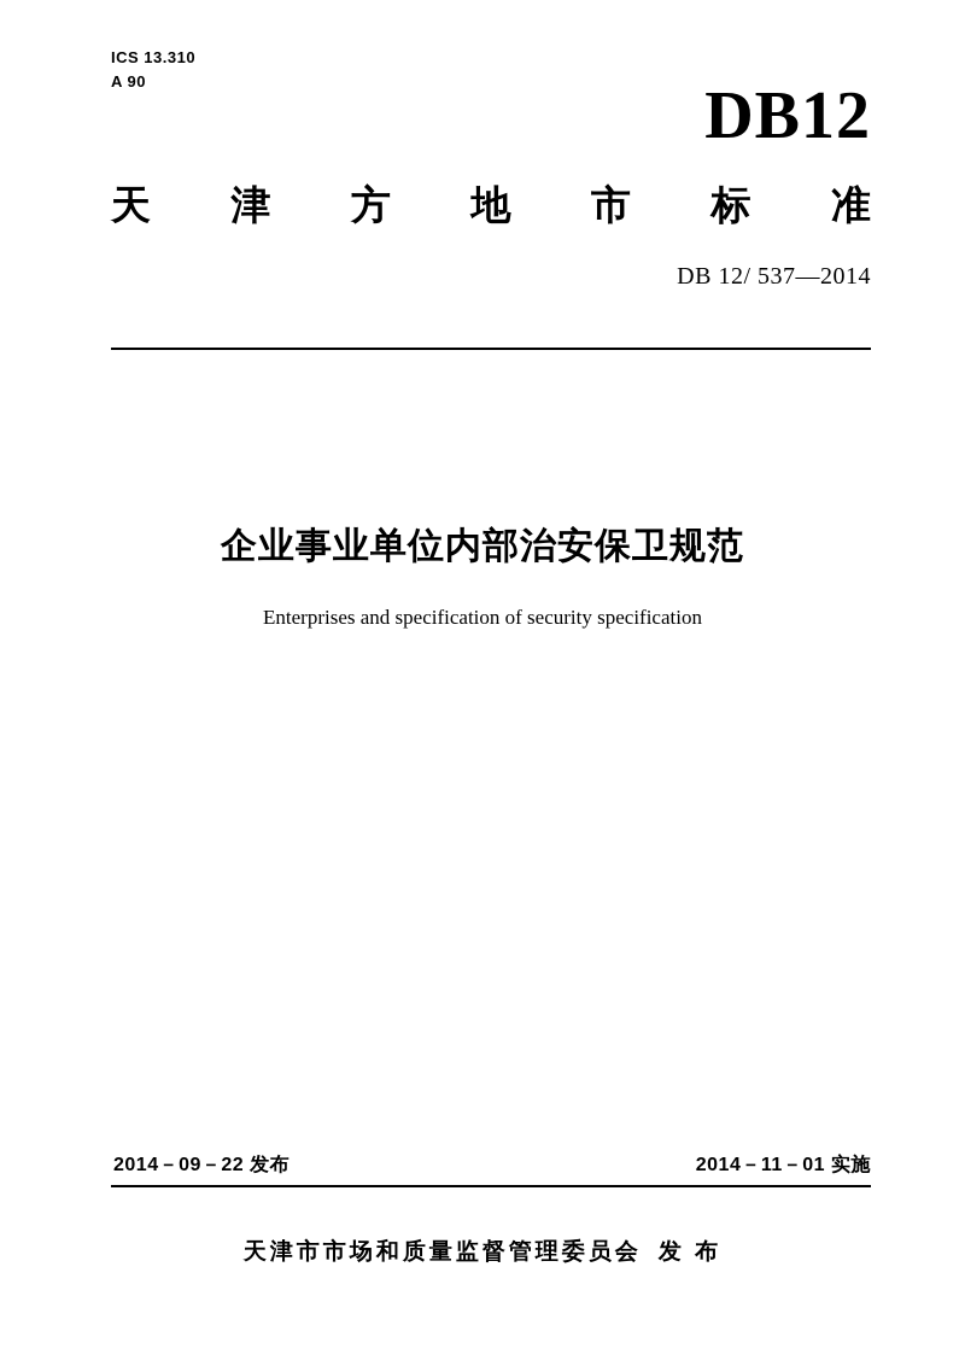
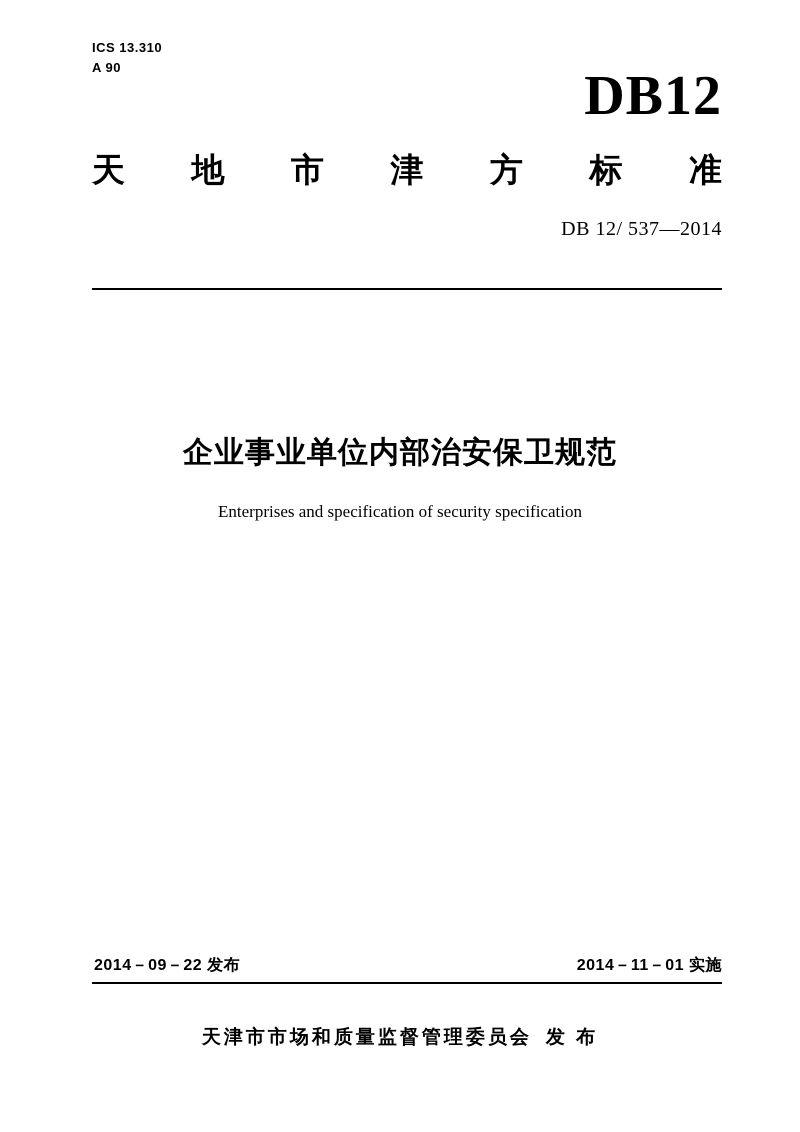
  ICS 13.310
  A 90
  DB12
  天
- 津
+ 地
- 方
+ 市
- 地
+ 津
- 市
+ 方
  标
  准
  DB 12/ 537—2014
  企业事业单位内部治安保卫规范
  Enterprises and specification of security specification
  2014－09－22 发布
  2014－11－01 实施
  天津市市场和质量监督管理委员会 发 布
